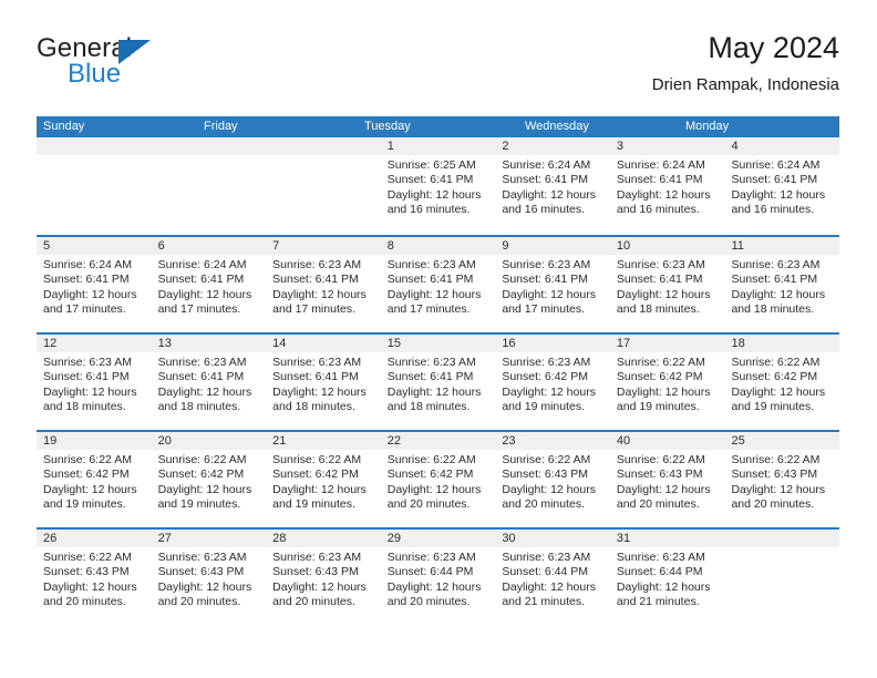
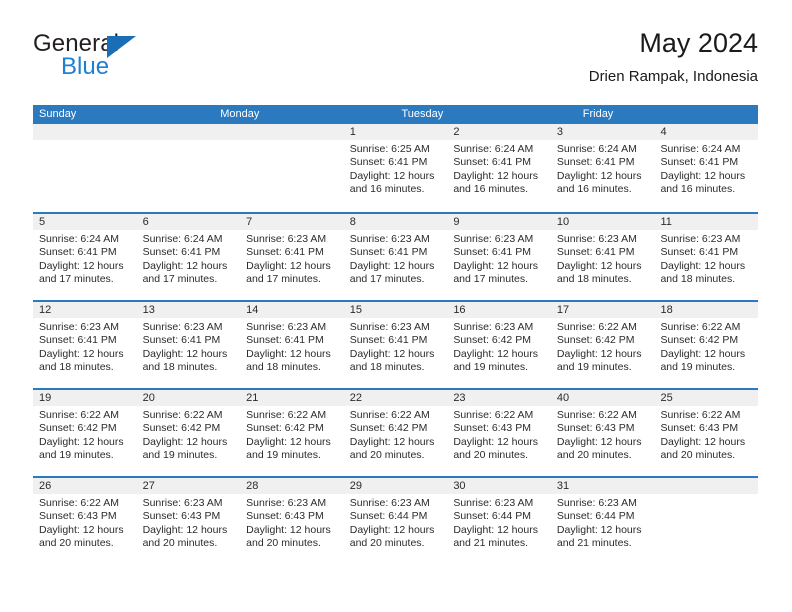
  General
  Blue
  May 2024
  Drien Rampak, Indonesia
  Sunday
- Friday
+ Monday
  Tuesday
- Wednesday
- Monday
+ Friday
  1
  Sunrise: 6:25 AM
  Sunset: 6:41 PM
  Daylight: 12 hours
  and 16 minutes.
  2
  Sunrise: 6:24 AM
  Sunset: 6:41 PM
  Daylight: 12 hours
  and 16 minutes.
  3
  Sunrise: 6:24 AM
  Sunset: 6:41 PM
  Daylight: 12 hours
  and 16 minutes.
  4
  Sunrise: 6:24 AM
  Sunset: 6:41 PM
  Daylight: 12 hours
  and 16 minutes.
  5
  Sunrise: 6:24 AM
  Sunset: 6:41 PM
  Daylight: 12 hours
  and 17 minutes.
  6
  Sunrise: 6:24 AM
  Sunset: 6:41 PM
  Daylight: 12 hours
  and 17 minutes.
  7
  Sunrise: 6:23 AM
  Sunset: 6:41 PM
  Daylight: 12 hours
  and 17 minutes.
  8
  Sunrise: 6:23 AM
  Sunset: 6:41 PM
  Daylight: 12 hours
  and 17 minutes.
  9
  Sunrise: 6:23 AM
  Sunset: 6:41 PM
  Daylight: 12 hours
  and 17 minutes.
  10
  Sunrise: 6:23 AM
  Sunset: 6:41 PM
  Daylight: 12 hours
  and 18 minutes.
  11
  Sunrise: 6:23 AM
  Sunset: 6:41 PM
  Daylight: 12 hours
  and 18 minutes.
  12
  Sunrise: 6:23 AM
  Sunset: 6:41 PM
  Daylight: 12 hours
  and 18 minutes.
  13
  Sunrise: 6:23 AM
  Sunset: 6:41 PM
  Daylight: 12 hours
  and 18 minutes.
  14
  Sunrise: 6:23 AM
  Sunset: 6:41 PM
  Daylight: 12 hours
  and 18 minutes.
  15
  Sunrise: 6:23 AM
  Sunset: 6:41 PM
  Daylight: 12 hours
  and 18 minutes.
  16
  Sunrise: 6:23 AM
  Sunset: 6:42 PM
  Daylight: 12 hours
  and 19 minutes.
  17
  Sunrise: 6:22 AM
  Sunset: 6:42 PM
  Daylight: 12 hours
  and 19 minutes.
  18
  Sunrise: 6:22 AM
  Sunset: 6:42 PM
  Daylight: 12 hours
  and 19 minutes.
  19
  Sunrise: 6:22 AM
  Sunset: 6:42 PM
  Daylight: 12 hours
  and 19 minutes.
  20
  Sunrise: 6:22 AM
  Sunset: 6:42 PM
  Daylight: 12 hours
  and 19 minutes.
  21
  Sunrise: 6:22 AM
  Sunset: 6:42 PM
  Daylight: 12 hours
  and 19 minutes.
  22
  Sunrise: 6:22 AM
  Sunset: 6:42 PM
  Daylight: 12 hours
  and 20 minutes.
  23
  Sunrise: 6:22 AM
  Sunset: 6:43 PM
  Daylight: 12 hours
  and 20 minutes.
  40
  Sunrise: 6:22 AM
  Sunset: 6:43 PM
  Daylight: 12 hours
  and 20 minutes.
  25
  Sunrise: 6:22 AM
  Sunset: 6:43 PM
  Daylight: 12 hours
  and 20 minutes.
  26
  Sunrise: 6:22 AM
  Sunset: 6:43 PM
  Daylight: 12 hours
  and 20 minutes.
  27
  Sunrise: 6:23 AM
  Sunset: 6:43 PM
  Daylight: 12 hours
  and 20 minutes.
  28
  Sunrise: 6:23 AM
  Sunset: 6:43 PM
  Daylight: 12 hours
  and 20 minutes.
  29
  Sunrise: 6:23 AM
  Sunset: 6:44 PM
  Daylight: 12 hours
  and 20 minutes.
  30
  Sunrise: 6:23 AM
  Sunset: 6:44 PM
  Daylight: 12 hours
  and 21 minutes.
  31
  Sunrise: 6:23 AM
  Sunset: 6:44 PM
  Daylight: 12 hours
  and 21 minutes.
